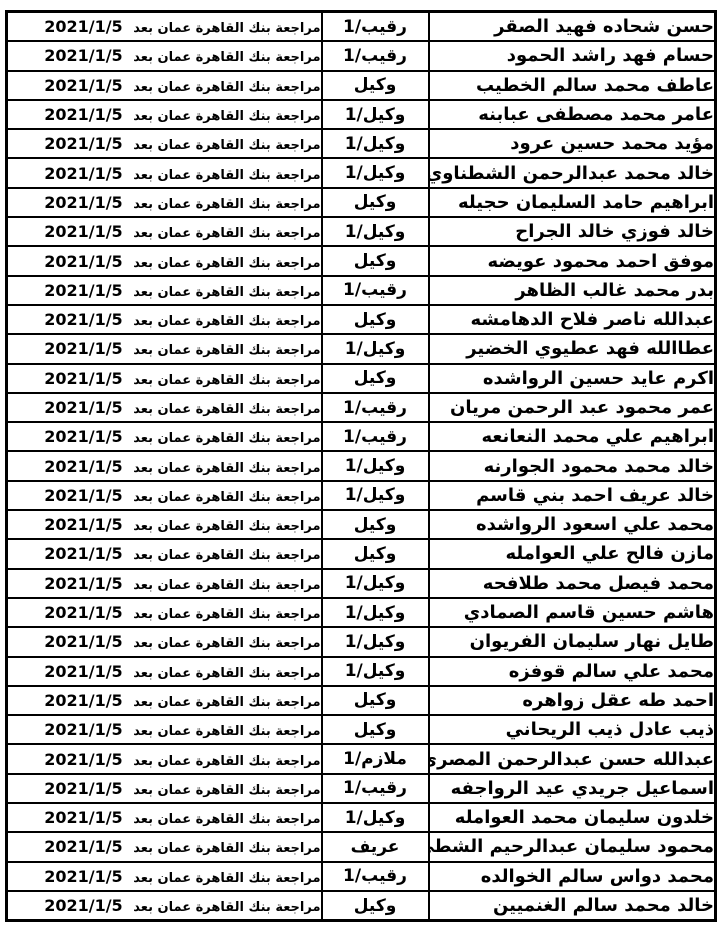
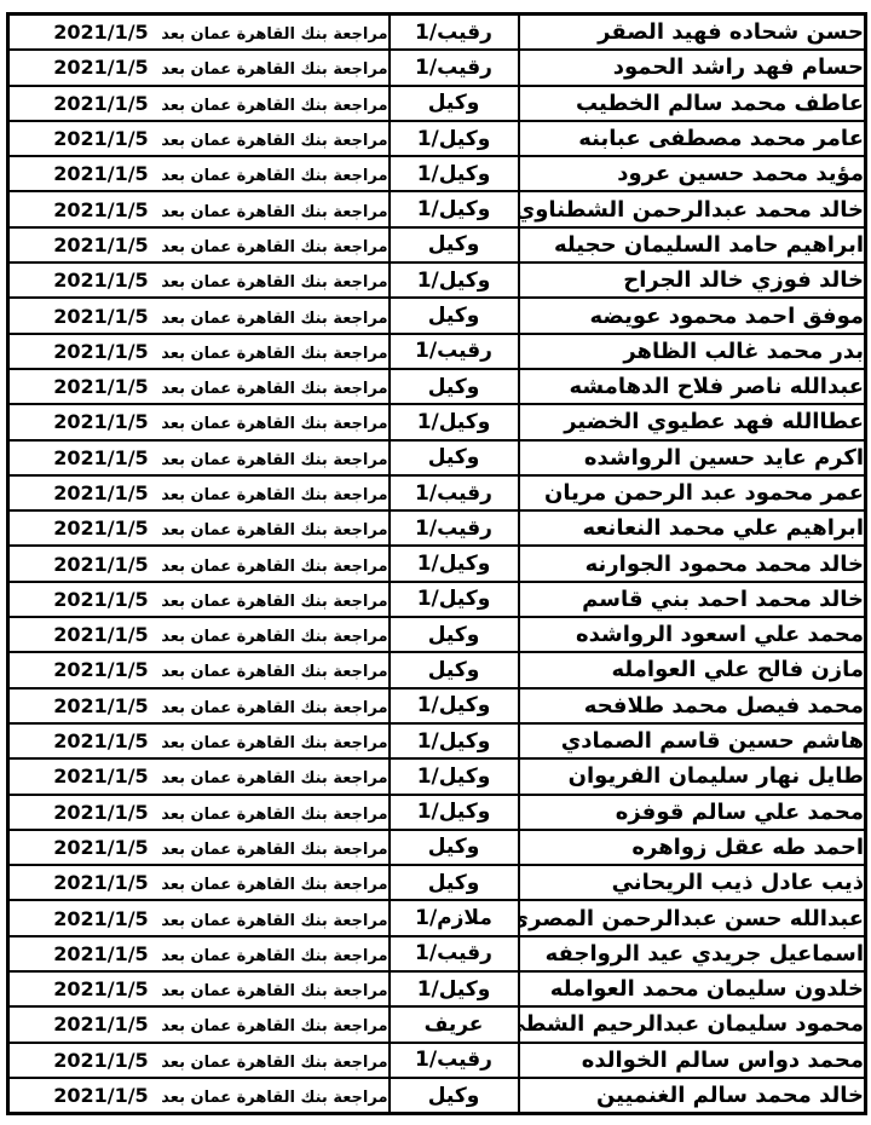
  حسن شحاده فهيد الصقر	رقيب/1	مراجعة بنك القاهرة عمان بعد 2021/1/5
  حسام فهد راشد الحمود	رقيب/1	مراجعة بنك القاهرة عمان بعد 2021/1/5
  عاطف محمد سالم الخطيب	وكيل	مراجعة بنك القاهرة عمان بعد 2021/1/5
  عامر محمد مصطفى عبابنه	وكيل/1	مراجعة بنك القاهرة عمان بعد 2021/1/5
  مؤيد محمد حسين عرود	وكيل/1	مراجعة بنك القاهرة عمان بعد 2021/1/5
  خالد محمد عبدالرحمن الشطناوي	وكيل/1	مراجعة بنك القاهرة عمان بعد 2021/1/5
  ابراهيم حامد السليمان حجيله	وكيل	مراجعة بنك القاهرة عمان بعد 2021/1/5
  خالد فوزي خالد الجراح	وكيل/1	مراجعة بنك القاهرة عمان بعد 2021/1/5
  موفق احمد محمود عويضه	وكيل	مراجعة بنك القاهرة عمان بعد 2021/1/5
  بدر محمد غالب الظاهر	رقيب/1	مراجعة بنك القاهرة عمان بعد 2021/1/5
  عبدالله ناصر فلاح الدهامشه	وكيل	مراجعة بنك القاهرة عمان بعد 2021/1/5
  عطاالله فهد عطيوي الخضير	وكيل/1	مراجعة بنك القاهرة عمان بعد 2021/1/5
  اكرم عايد حسين الرواشده	وكيل	مراجعة بنك القاهرة عمان بعد 2021/1/5
  عمر محمود عبد الرحمن مريان	رقيب/1	مراجعة بنك القاهرة عمان بعد 2021/1/5
  ابراهيم علي محمد النعانعه	رقيب/1	مراجعة بنك القاهرة عمان بعد 2021/1/5
  خالد محمد محمود الجوارنه	وكيل/1	مراجعة بنك القاهرة عمان بعد 2021/1/5
- خالد عريف احمد بني قاسم	وكيل/1	مراجعة بنك القاهرة عمان بعد 2021/1/5
+ خالد محمد احمد بني قاسم	وكيل/1	مراجعة بنك القاهرة عمان بعد 2021/1/5
  محمد علي اسعود الرواشده	وكيل	مراجعة بنك القاهرة عمان بعد 2021/1/5
  مازن فالح علي العوامله	وكيل	مراجعة بنك القاهرة عمان بعد 2021/1/5
  محمد فيصل محمد طلافحه	وكيل/1	مراجعة بنك القاهرة عمان بعد 2021/1/5
  هاشم حسين قاسم الصمادي	وكيل/1	مراجعة بنك القاهرة عمان بعد 2021/1/5
  طايل نهار سليمان الفريوان	وكيل/1	مراجعة بنك القاهرة عمان بعد 2021/1/5
  محمد علي سالم قوفزه	وكيل/1	مراجعة بنك القاهرة عمان بعد 2021/1/5
  احمد طه عقل زواهره	وكيل	مراجعة بنك القاهرة عمان بعد 2021/1/5
  ذيب عادل ذيب الريحاني	وكيل	مراجعة بنك القاهرة عمان بعد 2021/1/5
  عبدالله حسن عبدالرحمن المصري	ملازم/1	مراجعة بنك القاهرة عمان بعد 2021/1/5
  اسماعيل جريدي عيد الرواجفه	رقيب/1	مراجعة بنك القاهرة عمان بعد 2021/1/5
  خلدون سليمان محمد العوامله	وكيل/1	مراجعة بنك القاهرة عمان بعد 2021/1/5
  محمود سليمان عبدالرحيم الشط	عريف	مراجعة بنك القاهرة عمان بعد 2021/1/5
  محمد دواس سالم الخوالده	رقيب/1	مراجعة بنك القاهرة عمان بعد 2021/1/5
  خالد محمد سالم الغنميين	وكيل	مراجعة بنك القاهرة عمان بعد 2021/1/5
